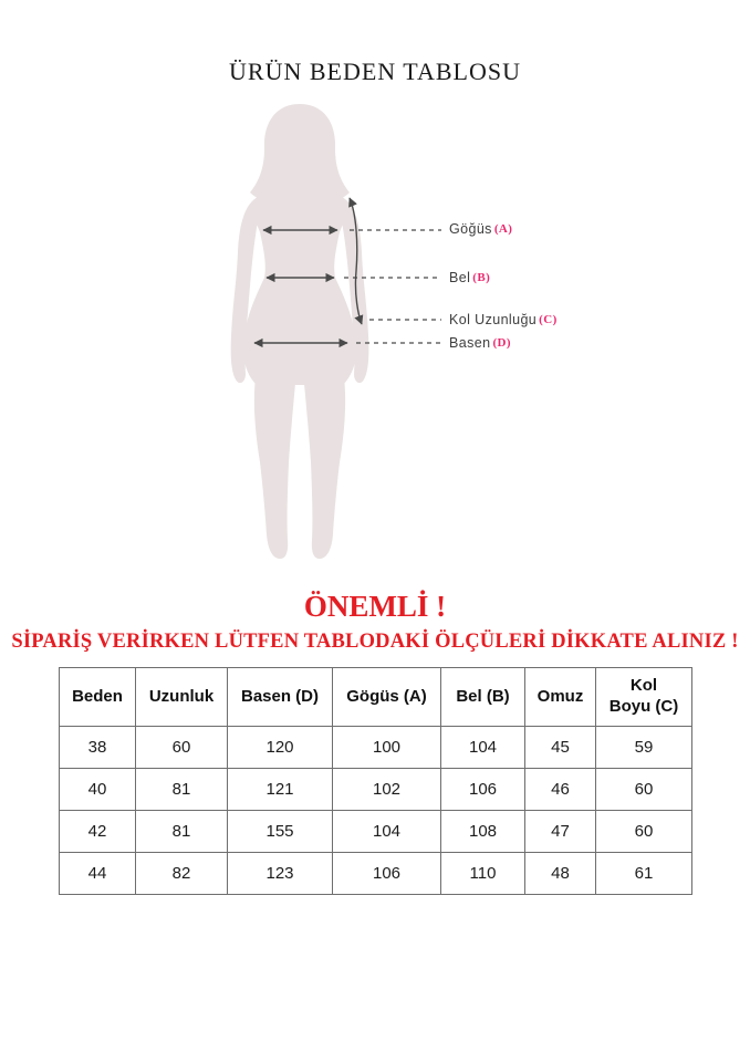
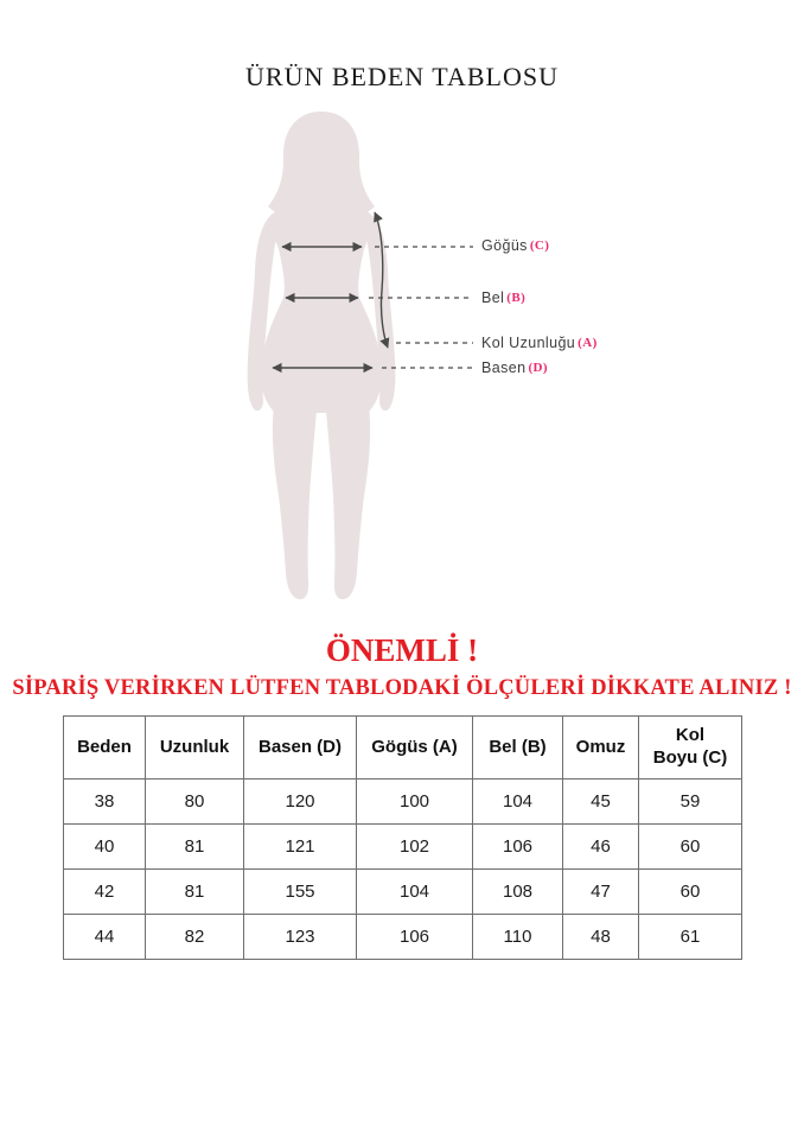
  ÜRÜN BEDEN TABLOSU
- Göğüs (A)
+ Göğüs (C)
  Bel (B)
- Kol Uzunluğu (C)
+ Kol Uzunluğu (A)
  Basen (D)
  ÖNEMLİ !
  SİPARİŞ VERİRKEN LÜTFEN TABLODAKİ ÖLÇÜLERİ DİKKATE ALINIZ !
  Beden	Uzunluk	Basen (D)	Gögüs (A)	Bel (B)	Omuz	Kol Boyu (C)
- 38	60	120	100	104	45	59
+ 38	80	120	100	104	45	59
  40	81	121	102	106	46	60
  42	81	155	104	108	47	60
  44	82	123	106	110	48	61
